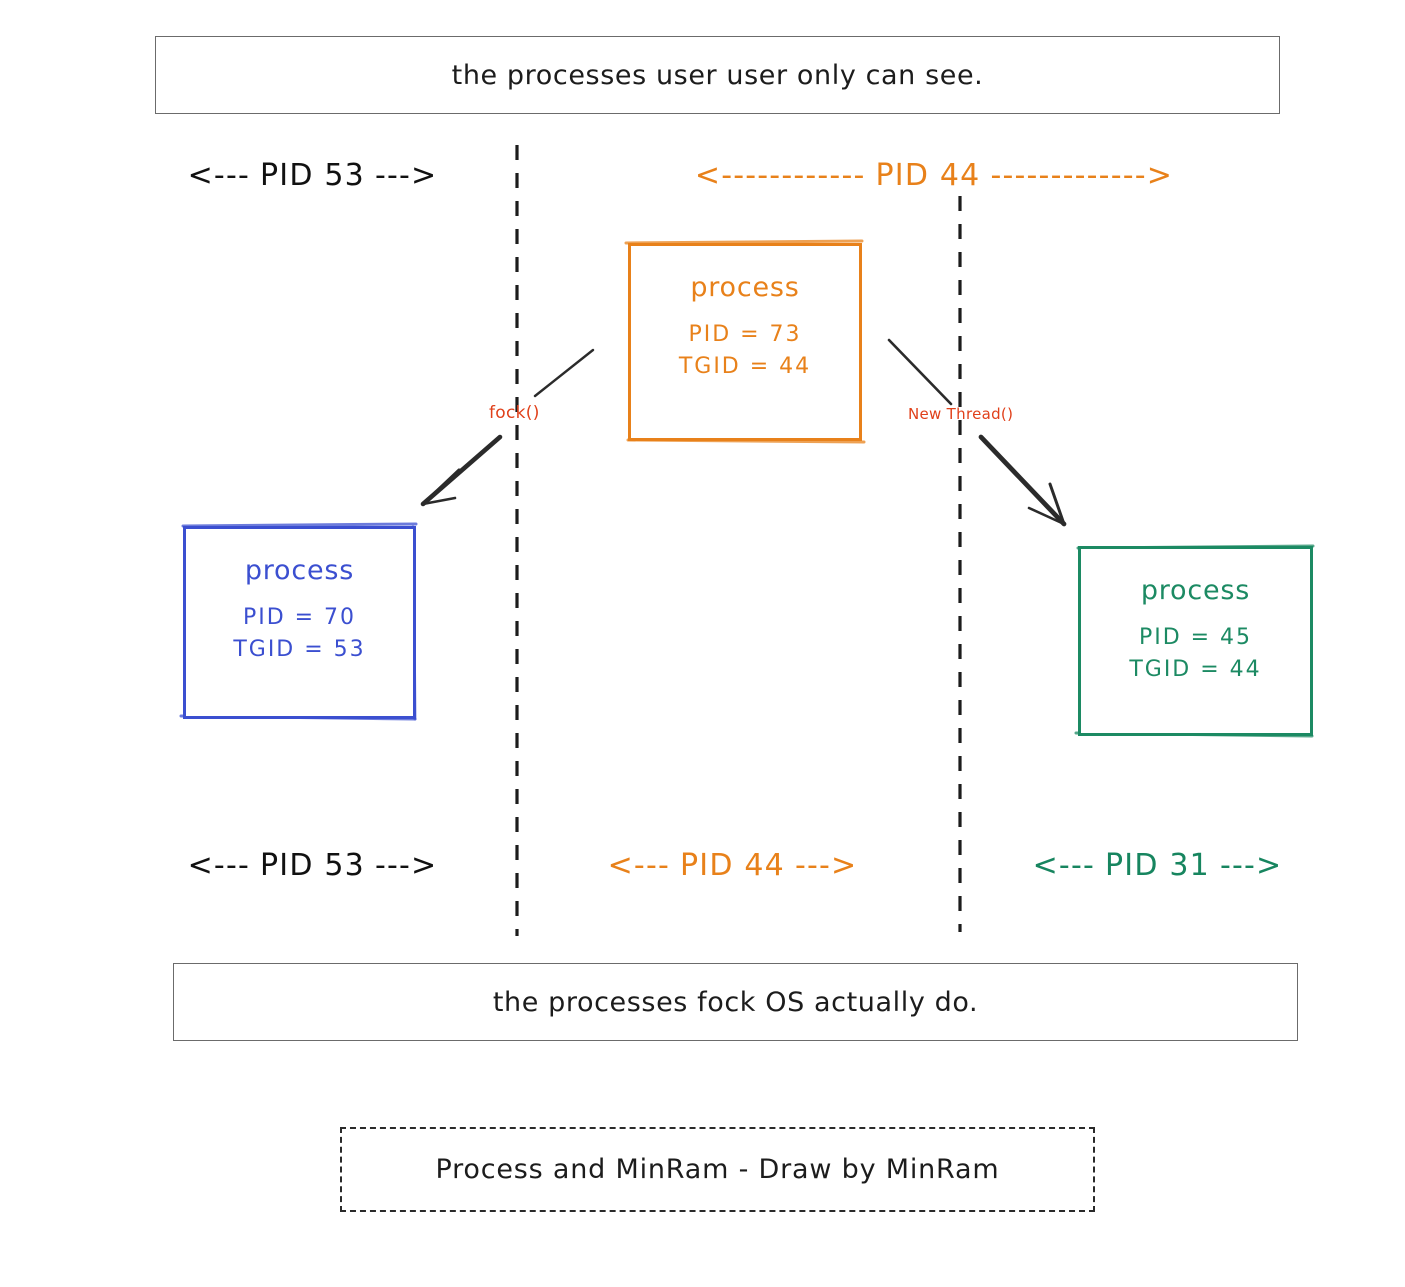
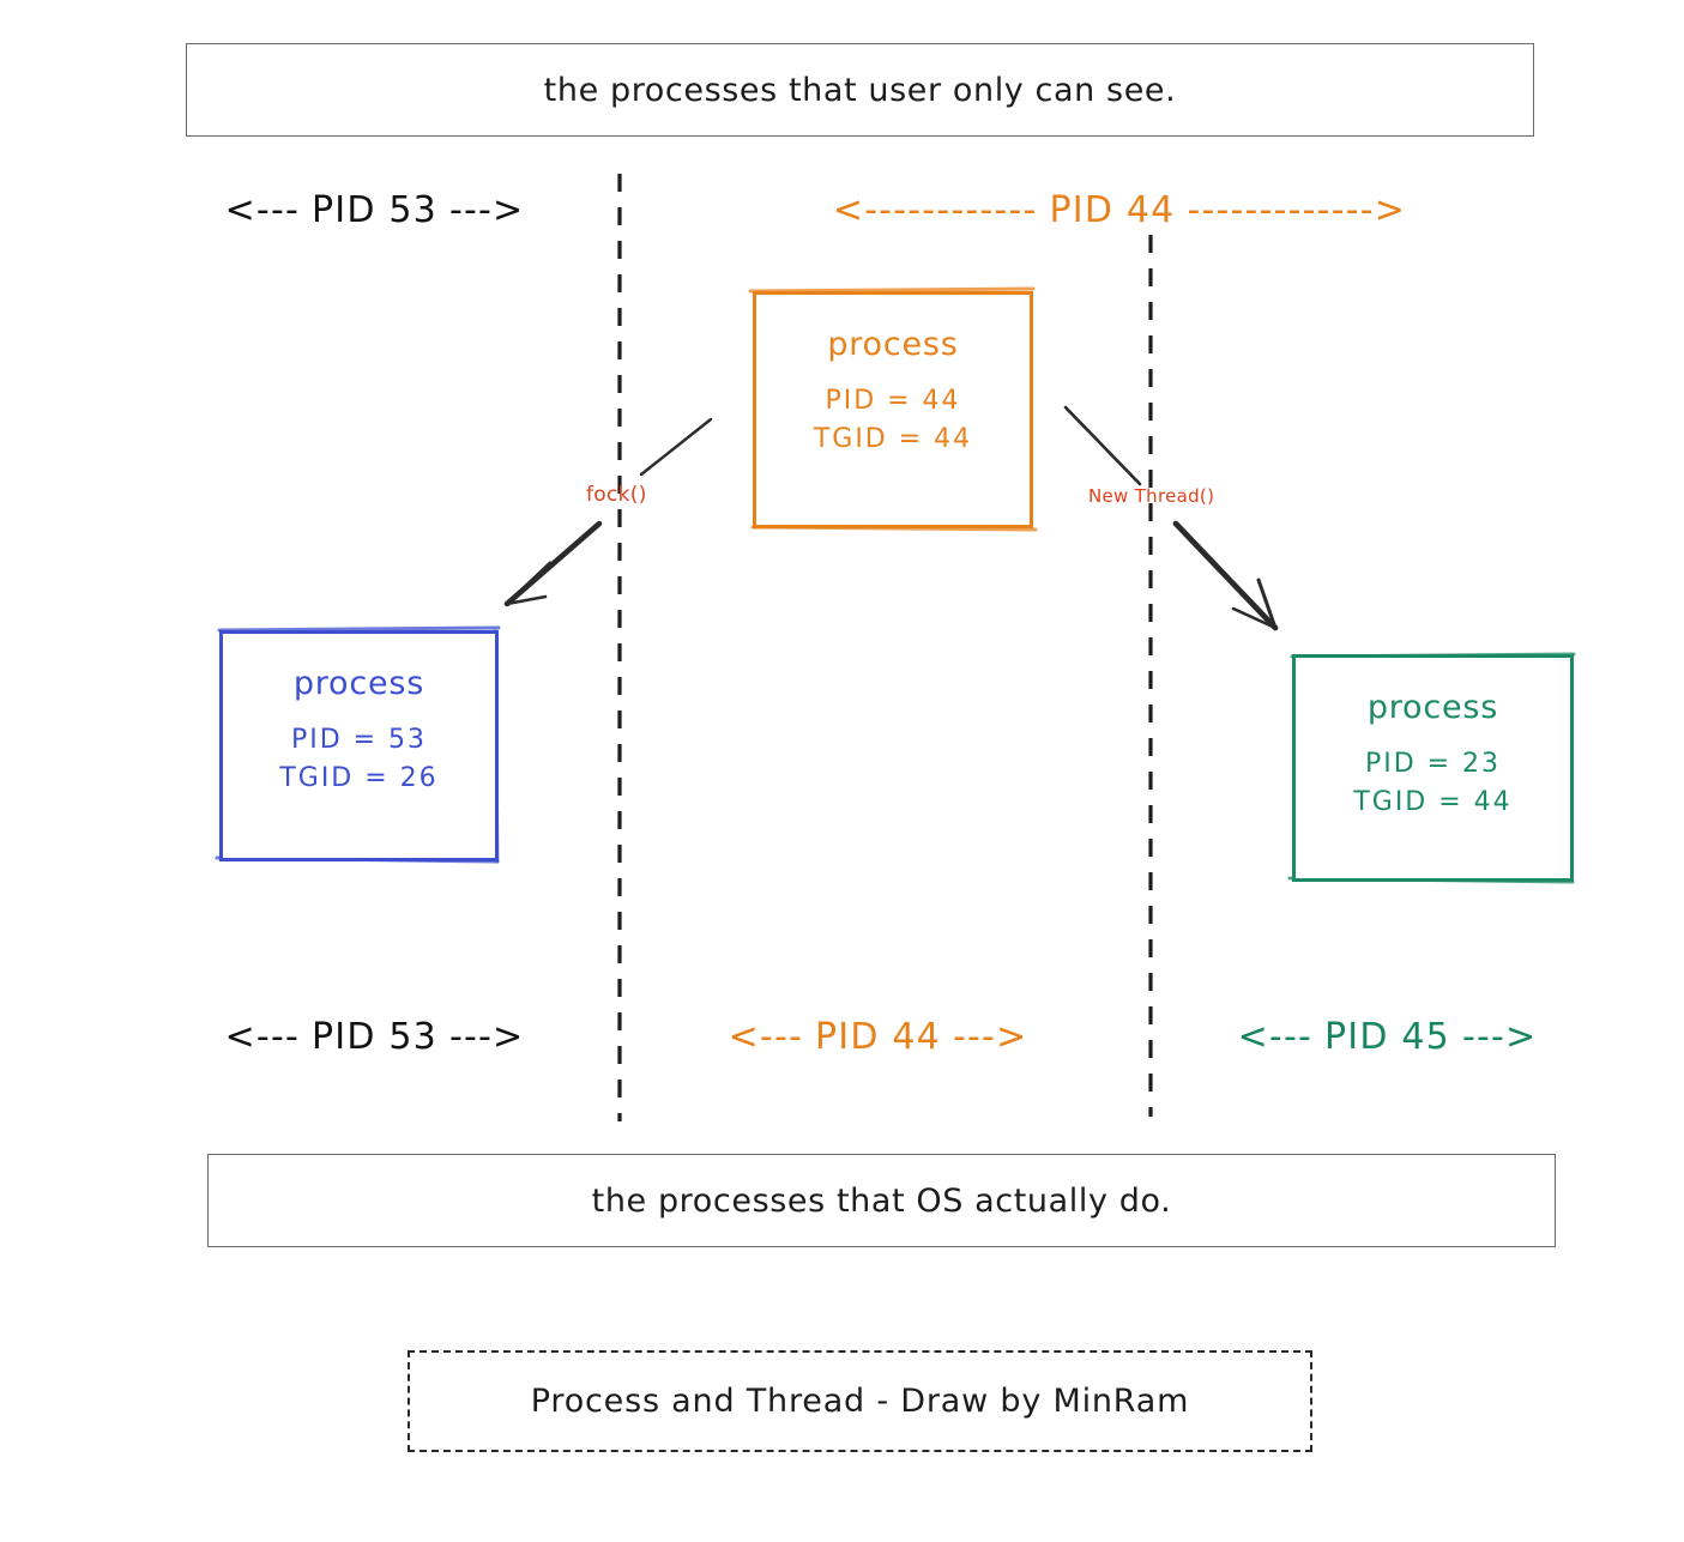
- the processes user user only can see.
+ the processes that user only can see.
  <---
  PID 53
  --->
  <------------
  PID 44
  ------------->
  process
- PID = 73
+ PID = 44
  TGID = 44
  process
- PID = 70
+ PID = 53
- TGID = 53
+ TGID = 26
  process
- PID = 45
+ PID = 23
  TGID = 44
  fock()
  New Thread()
  <---
  PID 53
  --->
  <---
  PID 44
  --->
  <---
- PID 31
+ PID 45
  --->
- the processes fock OS actually do.
+ the processes that OS actually do.
- Process and MinRam - Draw by MinRam
+ Process and Thread - Draw by MinRam
